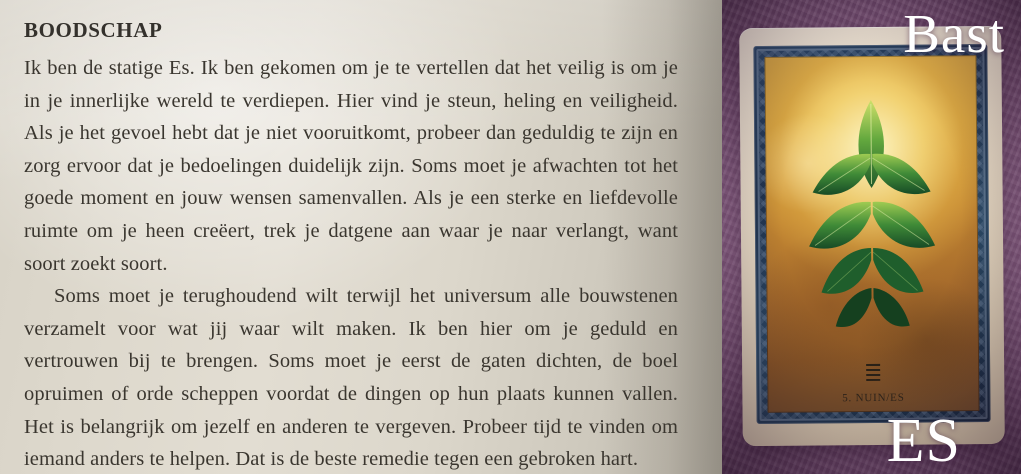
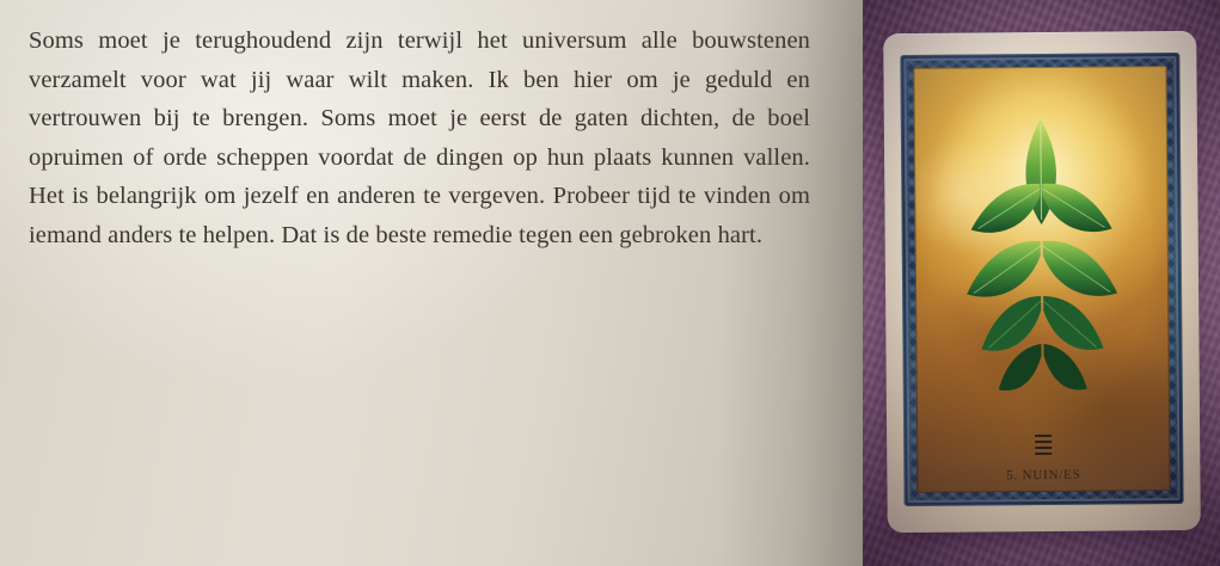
- BOODSCHAP
- Ik ben de statige Es. Ik ben gekomen om je te vertellen dat het veilig is om je in je innerlijke wereld te verdiepen. Hier vind je steun, heling en veiligheid. Als je het gevoel hebt dat je niet vooruitkomt, probeer dan geduldig te zijn en zorg ervoor dat je bedoelingen duidelijk zijn. Soms moet je afwachten tot het goede moment en jouw wensen samenvallen. Als je een sterke en liefdevolle ruimte om je heen creëert, trek je datgene aan waar je naar verlangt, want soort zoekt soort.
- Soms moet je terughoudend wilt terwijl het universum alle bouwstenen verzamelt voor wat jij waar wilt maken. Ik ben hier om je geduld en vertrouwen bij te brengen. Soms moet je eerst de gaten dichten, de boel opruimen of orde scheppen voordat de dingen op hun plaats kunnen vallen. Het is belangrijk om jezelf en anderen te vergeven. Probeer tijd te vinden om iemand anders te helpen. Dat is de beste remedie tegen een gebroken hart.
+ Soms moet je terughoudend zijn terwijl het universum alle bouwstenen verzamelt voor wat jij waar wilt maken. Ik ben hier om je geduld en vertrouwen bij te brengen. Soms moet je eerst de gaten dichten, de boel opruimen of orde scheppen voordat de dingen op hun plaats kunnen vallen. Het is belangrijk om jezelf en anderen te vergeven. Probeer tijd te vinden om iemand anders te helpen. Dat is de beste remedie tegen een gebroken hart.
- Bast
- ES
